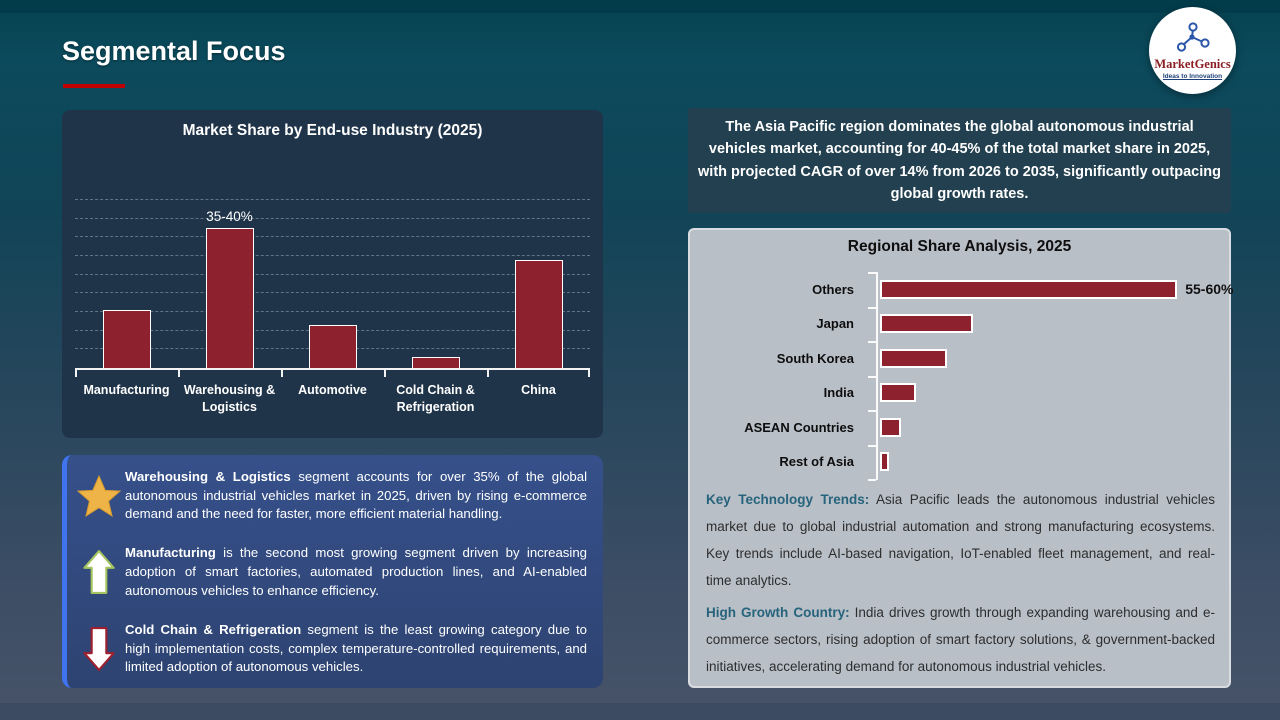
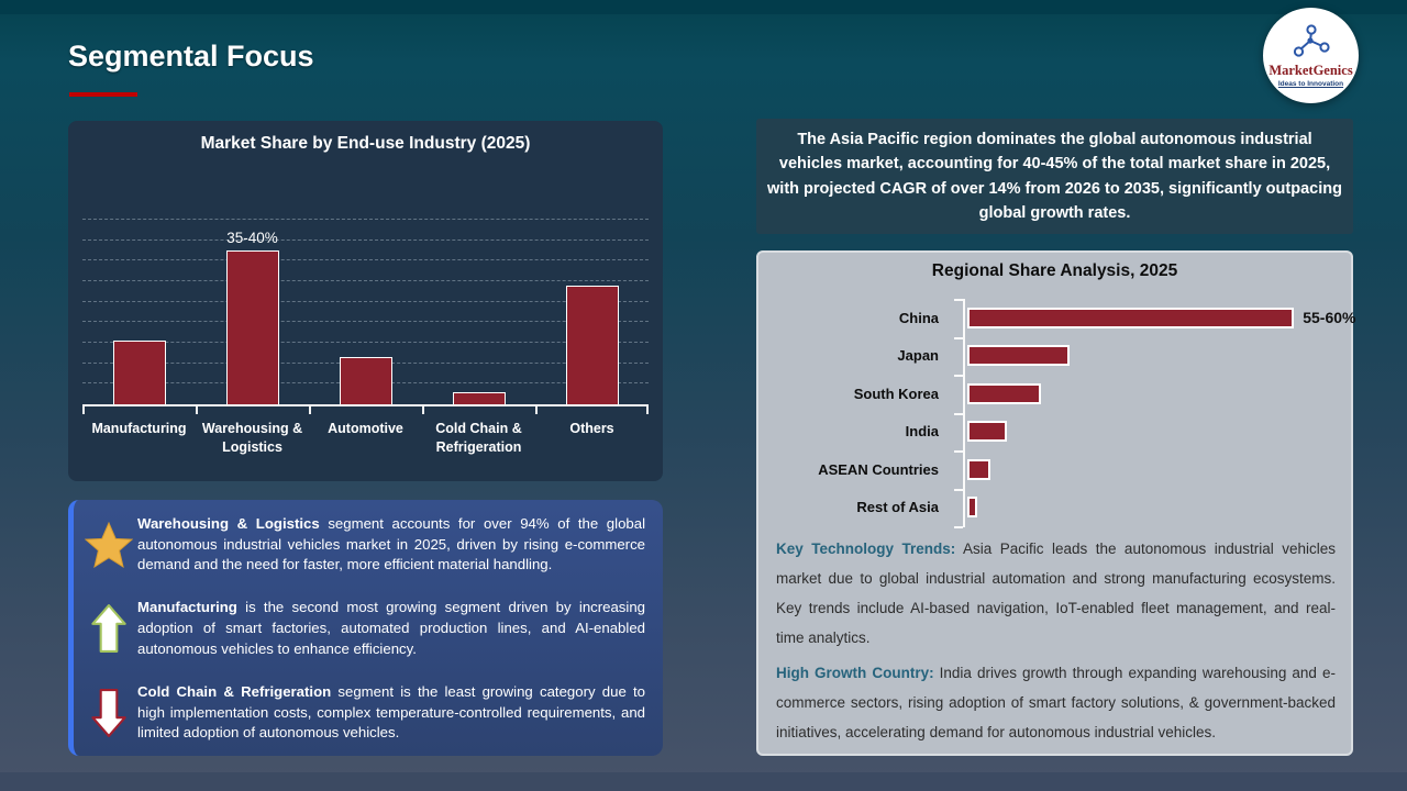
  Segmental Focus
  MarketGenics
  Market Share by End-use Industry (2025)
  35-40%
  Manufacturing
  Warehousing & Logistics
  Automotive
  Cold Chain & Refrigeration
- China
+ Others
- Warehousing & Logistics segment accounts for over 35% of the global autonomous industrial vehicles market in 2025, driven by rising e-commerce demand and the need for faster, more efficient material handling.
+ Warehousing & Logistics segment accounts for over 94% of the global autonomous industrial vehicles market in 2025, driven by rising e-commerce demand and the need for faster, more efficient material handling.
  Manufacturing is the second most growing segment driven by increasing adoption of smart factories, automated production lines, and AI-enabled autonomous vehicles to enhance efficiency.
  Cold Chain & Refrigeration segment is the least growing category due to high implementation costs, complex temperature-controlled requirements, and limited adoption of autonomous vehicles.
  The Asia Pacific region dominates the global autonomous industrial vehicles market, accounting for 40-45% of the total market share in 2025, with projected CAGR of over 14% from 2026 to 2035, significantly outpacing global growth rates.
  Regional Share Analysis, 2025
- Others
+ China
  55-60%
  Japan
  South Korea
  India
  ASEAN Countries
  Rest of Asia
  Key Technology Trends: Asia Pacific leads the autonomous industrial vehicles market due to global industrial automation and strong manufacturing ecosystems. Key trends include AI-based navigation, IoT-enabled fleet management, and real-time analytics.
  High Growth Country: India drives growth through expanding warehousing and e-commerce sectors, rising adoption of smart factory solutions, & government-backed initiatives, accelerating demand for autonomous industrial vehicles.
